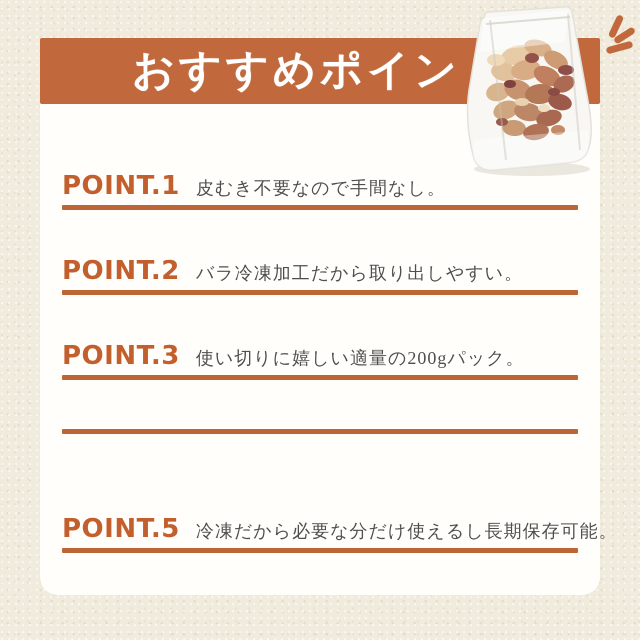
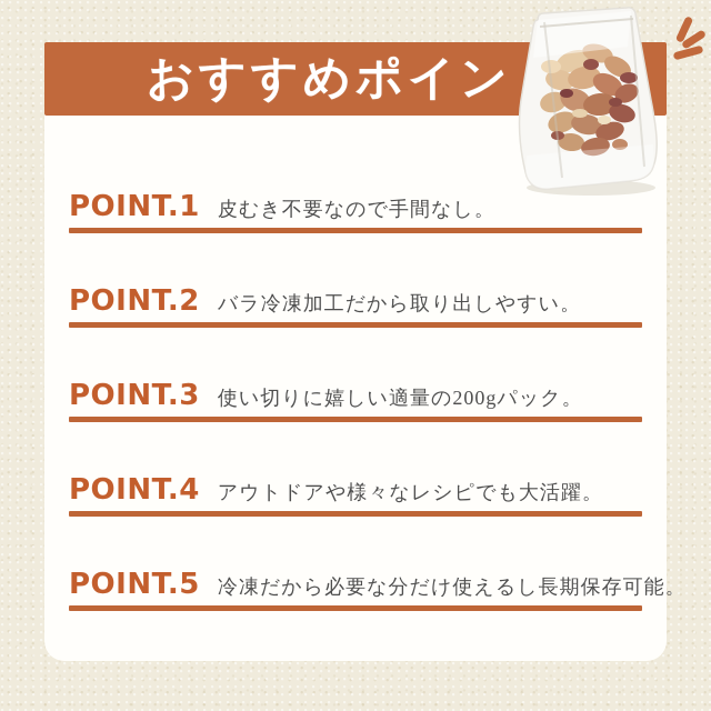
  おすすめポイン
  POINT.1
  皮むき不要なので手間なし。
  POINT.2
  バラ冷凍加工だから取り出しやすい。
  POINT.3
  使い切りに嬉しい適量の200gパック。
+ POINT.4
+ アウトドアや様々なレシピでも大活躍。
  POINT.5
  冷凍だから必要な分だけ使えるし長期保存可能。
